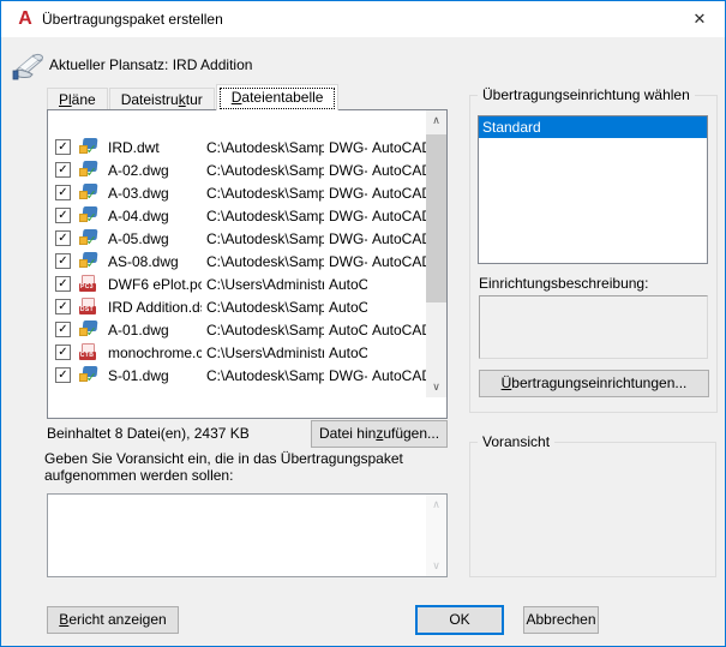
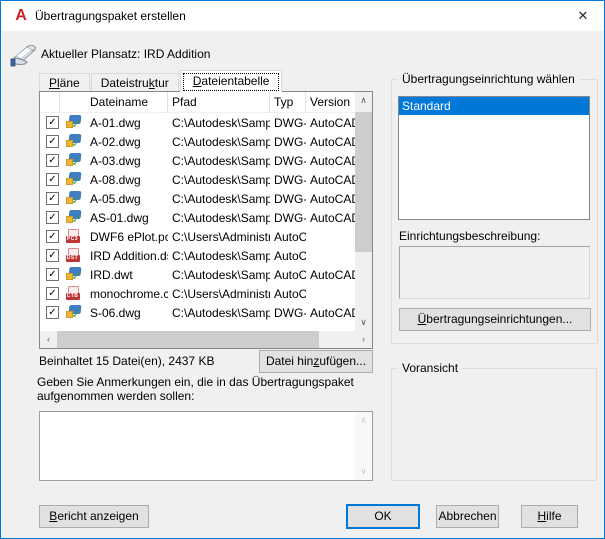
  A
  Übertragungspaket erstellen
  ✕
  Aktueller Plansatz: IRD Addition
  Pläne Dateistruktur Dateientabelle
+ Dateiname
+ Pfad
+ Typ
+ Version
  ✓
  ✓
- IRD.dwt
+ A-01.dwg
  C:\Autodesk\Samp
  DWG-
  AutoCA
  ✓
  ✓
  A-02.dwg
  C:\Autodesk\Samp
  DWG-
  AutoCA
  ✓
  ✓
  A-03.dwg
  C:\Autodesk\Samp
  DWG-
  AutoCA
  ✓
  ✓
- A-04.dwg
+ A-08.dwg
  C:\Autodesk\Samp
  DWG-
  AutoCA
  ✓
  ✓
  A-05.dwg
  C:\Autodesk\Samp
  DWG-
  AutoCA
  ✓
  ✓
- AS-08.dwg
+ AS-01.dwg
  C:\Autodesk\Samp
  DWG-
  AutoCA
  ✓
  DWF6 ePlot.pc
  C:\Users\Administ
  AutoC
  ✓
  IRD Addition.d
  C:\Autodesk\Samp
  AutoC
  ✓
  ✓
- A-01.dwg
+ IRD.dwt
  C:\Autodesk\Samp
  AutoC
  AutoCA
  ✓
  monochrome.c
  C:\Users\Administ
  AutoC
  ✓
  ✓
- S-01.dwg
+ S-06.dwg
  C:\Autodesk\Samp
  DWG-
  AutoCA
  ∧
  ∨
+ ‹
+ ›
- Beinhaltet 8 Datei(en), 2437 KB
+ Beinhaltet 15 Datei(en), 2437 KB
  Datei hinzufügen...
- Geben Sie Voransicht ein, die in das Übertragungspaket aufgenommen werden sollen:
+ Geben Sie Anmerkungen ein, die in das Übertragungspaket aufgenommen werden sollen:
  ∧
  ∨
  Übertragungseinrichtung wählen
  Standard
  Einrichtungsbeschreibung:
  Übertragungseinrichtungen...
  Voransicht
  Bericht anzeigen
  OK
  Abbrechen
+ Hilfe
